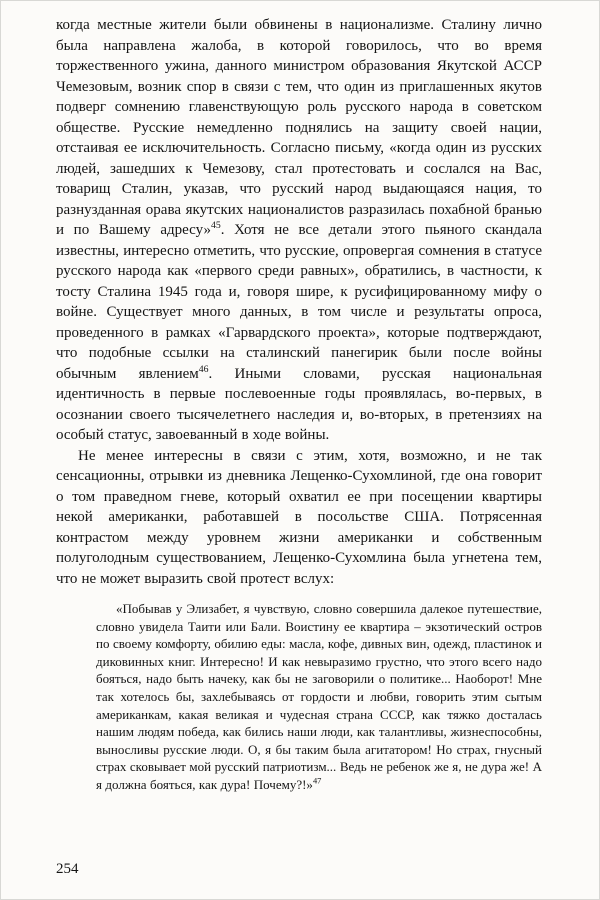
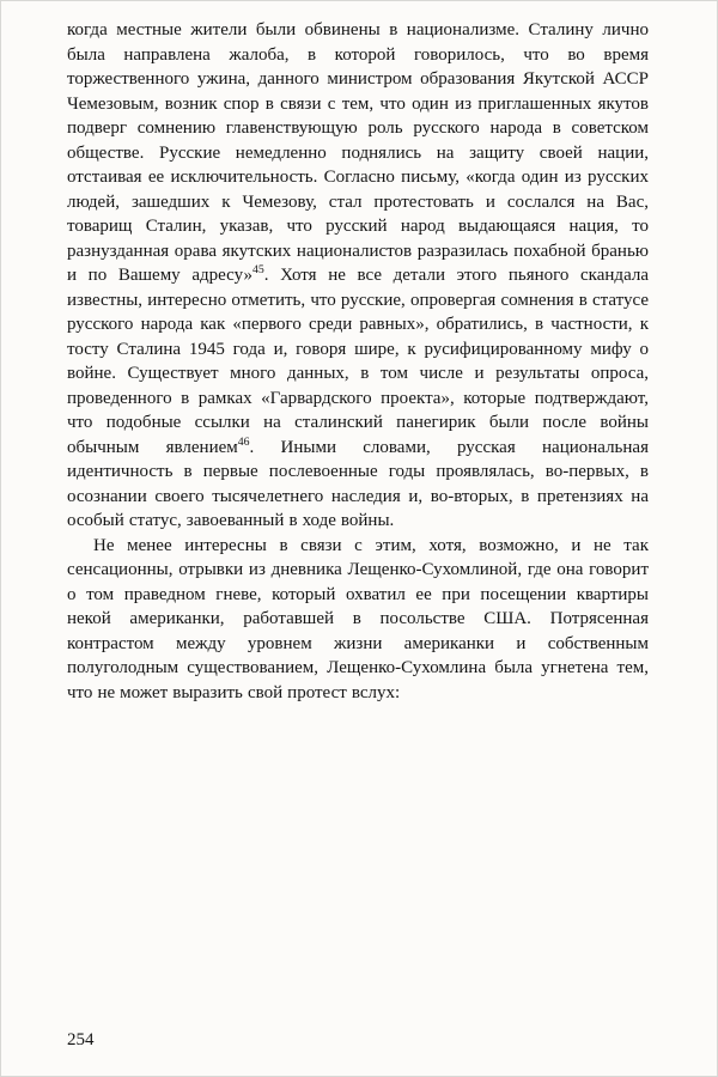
  когда местные жители были обвинены в национализме. Сталину лично была направлена жалоба, в которой говорилось, что во время торжественного ужина, данного министром образования Якутской АССР Чемезовым, возник спор в связи с тем, что один из приглашенных якутов подверг сомнению главенствующую роль русского народа в советском обществе. Русские немедленно поднялись на защиту своей нации, отстаивая ее исключительность. Согласно письму, «когда один из русских людей, зашедших к Чемезову, стал протестовать и сослался на Вас, товарищ Сталин, указав, что русский народ выдающаяся нация, то разнузданная орава якутских националистов разразилась похабной бранью и по Вашему адресу»45. Хотя не все детали этого пьяного скандала известны, интересно отметить, что русские, опровергая сомнения в статусе русского народа как «первого среди равных», обратились, в частности, к тосту Сталина 1945 года и, говоря шире, к русифицированному мифу о войне. Существует много данных, в том числе и результаты опроса, проведенного в рамках «Гарвардского проекта», которые подтверждают, что подобные ссылки на сталинский панегирик были после войны обычным явлением46. Иными словами, русская национальная идентичность в первые послевоенные годы проявлялась, во-первых, в осознании своего тысячелетнего наследия и, во-вторых, в претензиях на особый статус, завоеванный в ходе войны.
  Не менее интересны в связи с этим, хотя, возможно, и не так сенсационны, отрывки из дневника Лещенко-Сухомлиной, где она говорит о том праведном гневе, который охватил ее при посещении квартиры некой американки, работавшей в посольстве США. Потрясенная контрастом между уровнем жизни американки и собственным полуголодным существованием, Лещенко-Сухомлина была угнетена тем, что не может выразить свой протест вслух:
- «Побывав у Элизабет, я чувствую, словно совершила далекое путешествие, словно увидела Таити или Бали. Воистину ее квартира – экзотический остров по своему комфорту, обилию еды: масла, кофе, дивных вин, одежд, пластинок и диковинных книг. Интересно! И как невыразимо грустно, что этого всего надо бояться, надо быть начеку, как бы не заговорили о политике... Наоборот! Мне так хотелось бы, захлебываясь от гордости и любви, говорить этим сытым американкам, какая великая и чудесная страна СССР, как тяжко досталась нашим людям победа, как бились наши люди, как талантливы, жизнеспособны, выносливы русские люди. О, я бы таким была агитатором! Но страх, гнусный страх сковывает мой русский патриотизм... Ведь не ребенок же я, не дура же! А я должна бояться, как дура! Почему?!»47
  254
